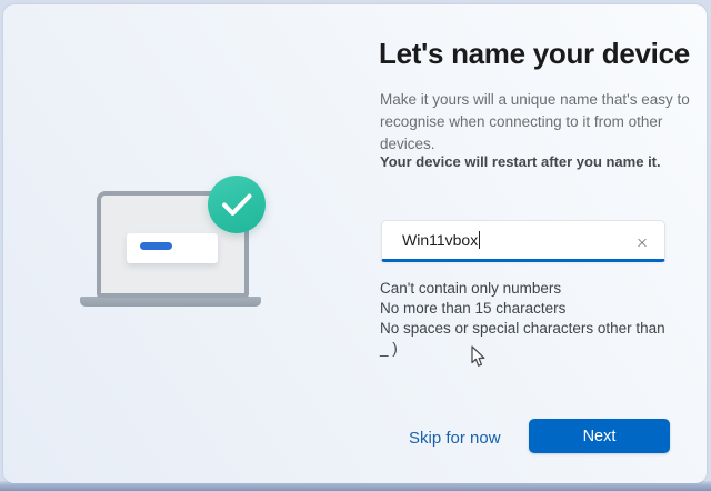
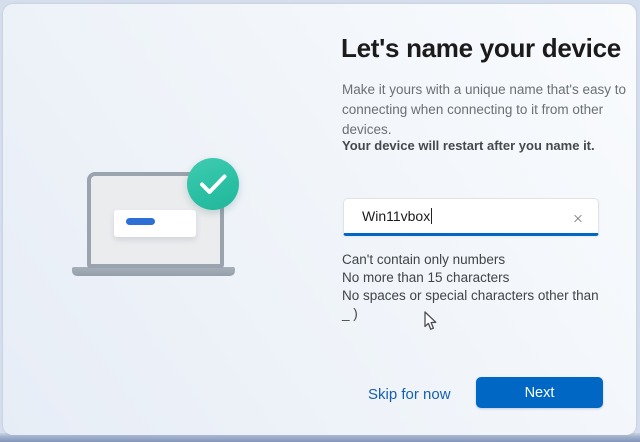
  Let's name your device
- Make it yours will a unique name that's easy to
+ Make it yours with a unique name that's easy to
- recognise when connecting to it from other
+ connecting when connecting to it from other
  devices.
  Your device will restart after you name it.
  Win11vbox
  Can't contain only numbers
  No more than 15 characters
  No spaces or special characters other than
  _ )
  Skip for now
  Next
